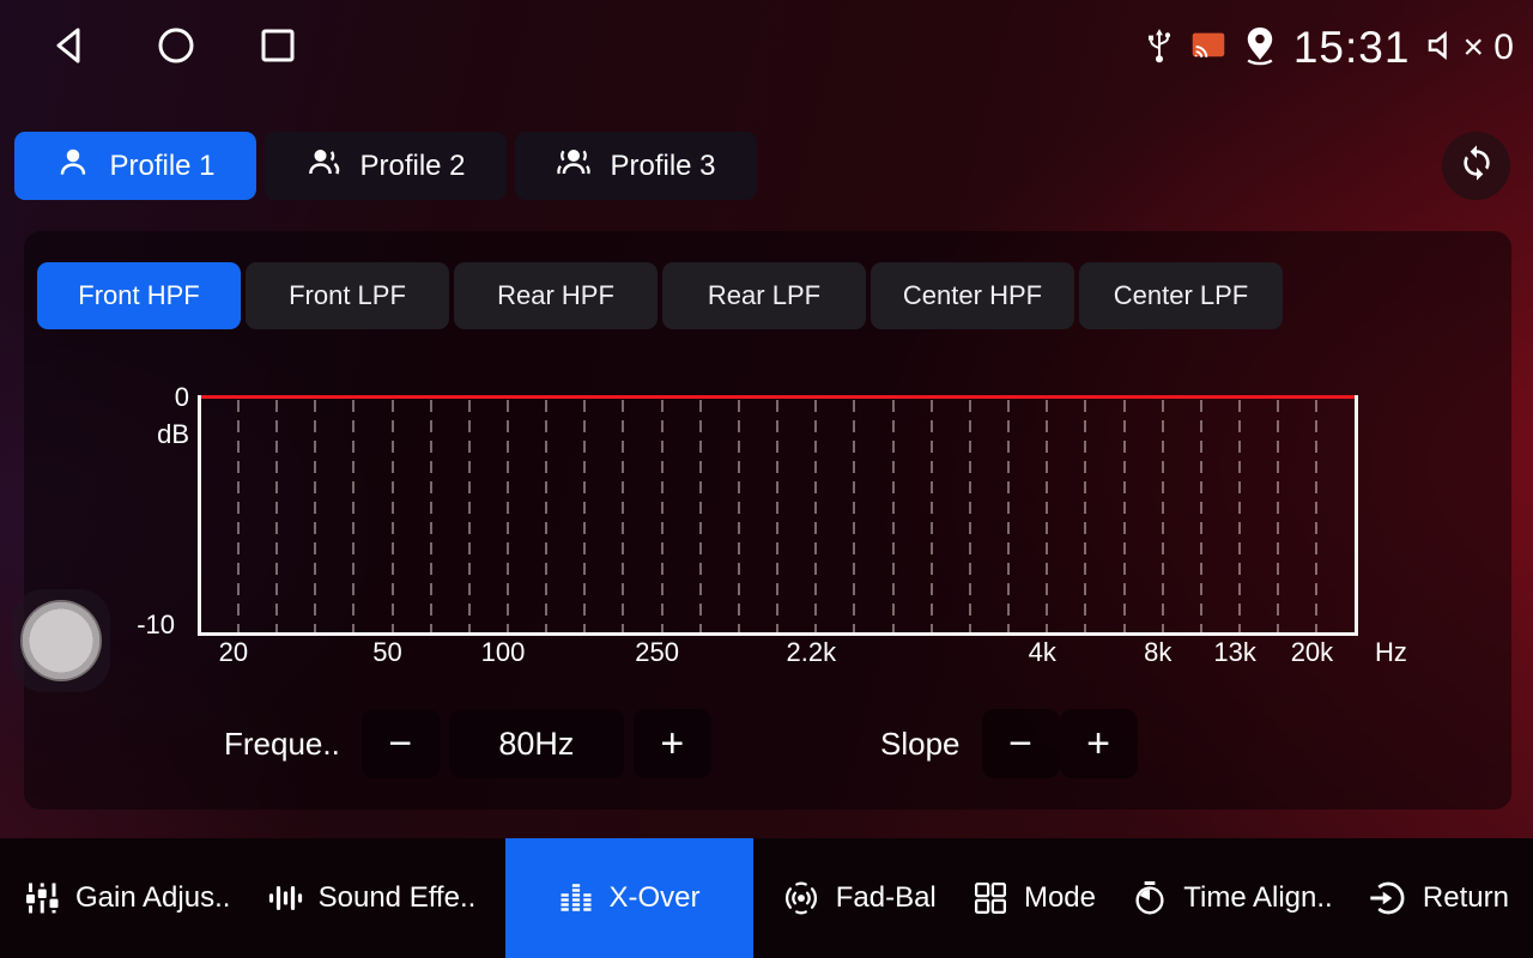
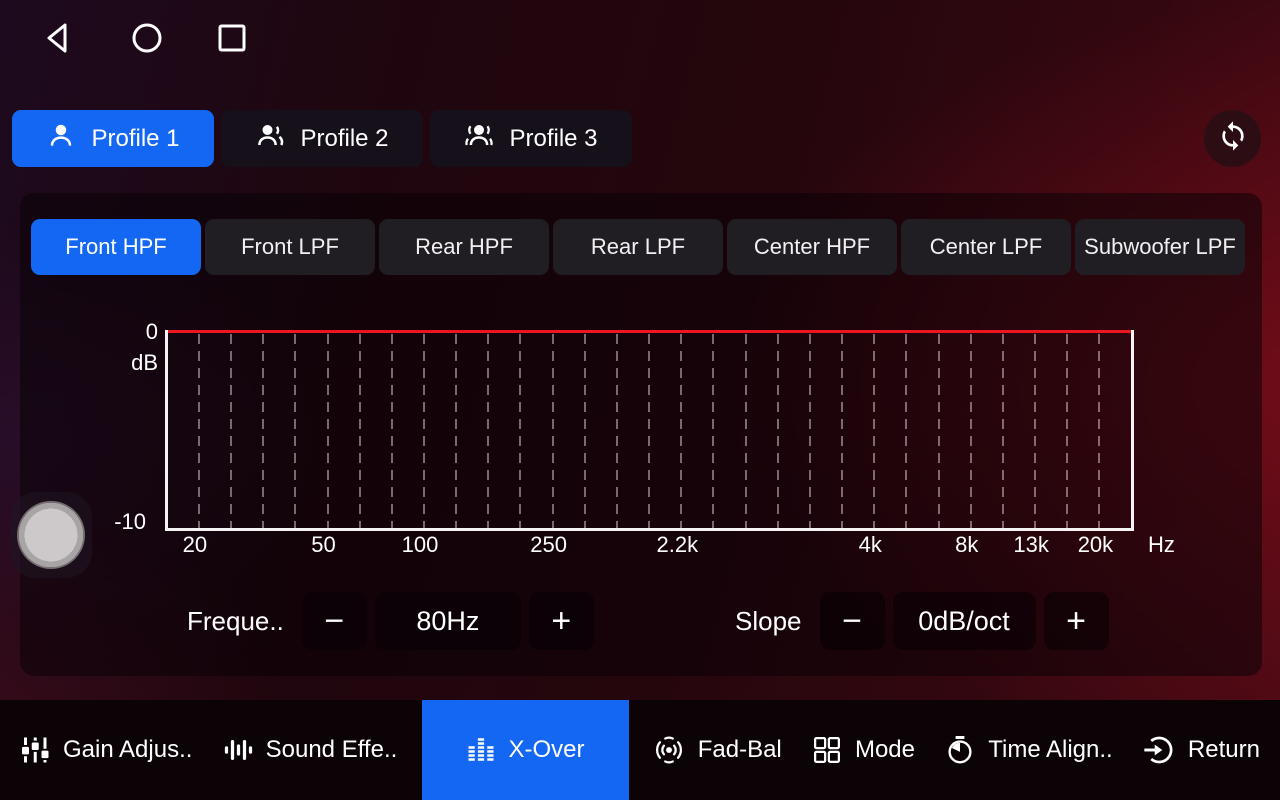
- 15:31
- × 0
  Profile 1
  Profile 2
  Profile 3
  Front HPF
  Front LPF
  Rear HPF
  Rear LPF
  Center HPF
  Center LPF
+ Subwoofer LPF
  0
  dB
  -10
  20
  50
  100
  250
  2.2k
  4k
  8k
  13k
  20k
  Hz
  Freque..
  −
  80Hz
  +
  Slope
  −
+ 0dB/oct
  +
  Gain Adjus..
  Sound Effe..
  X-Over
  Fad-Bal
  Mode
  Time Align..
  Return
